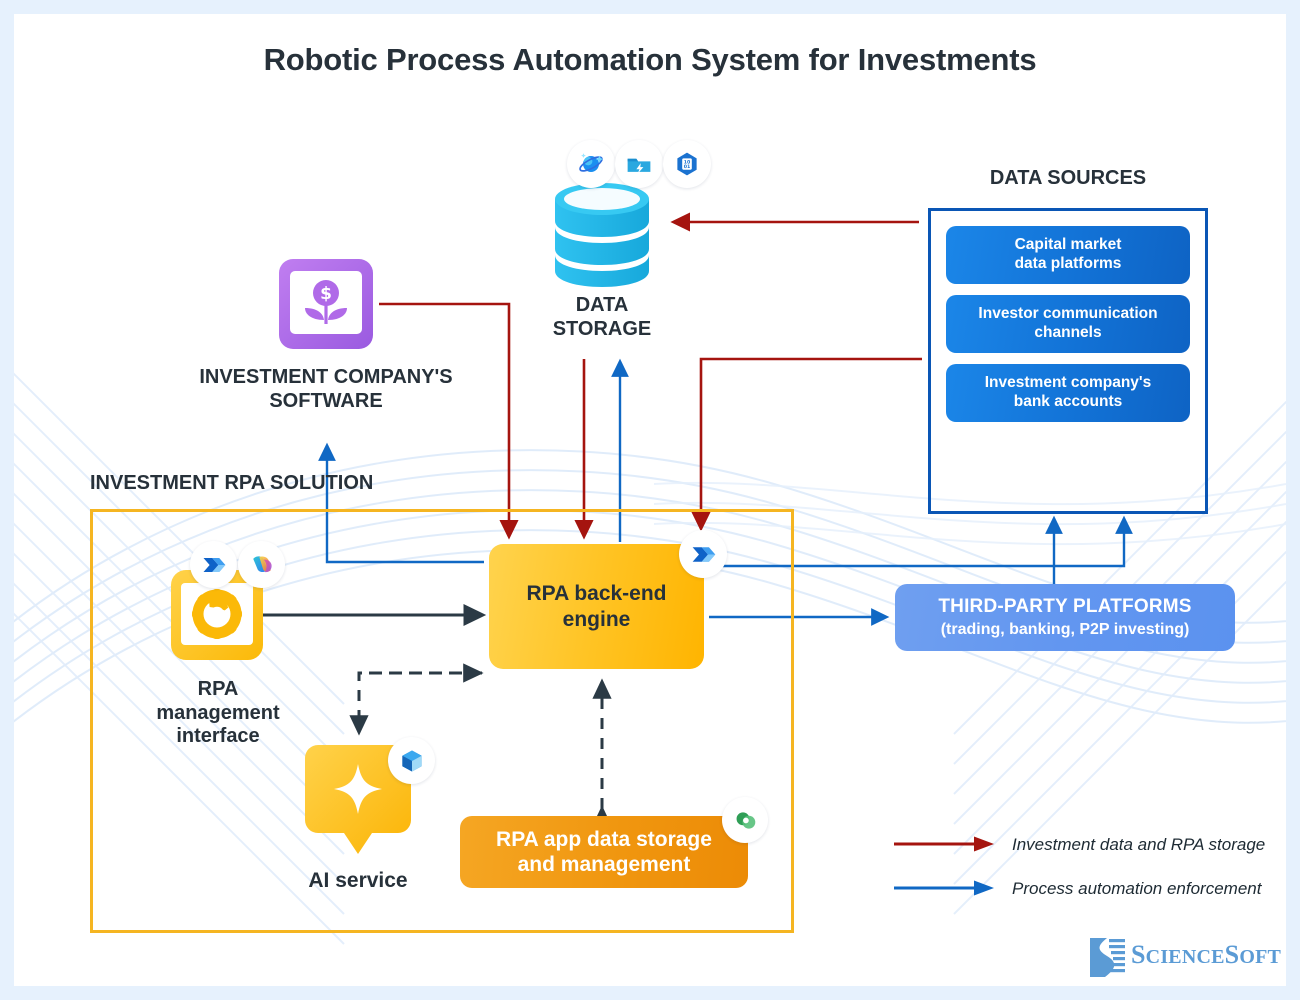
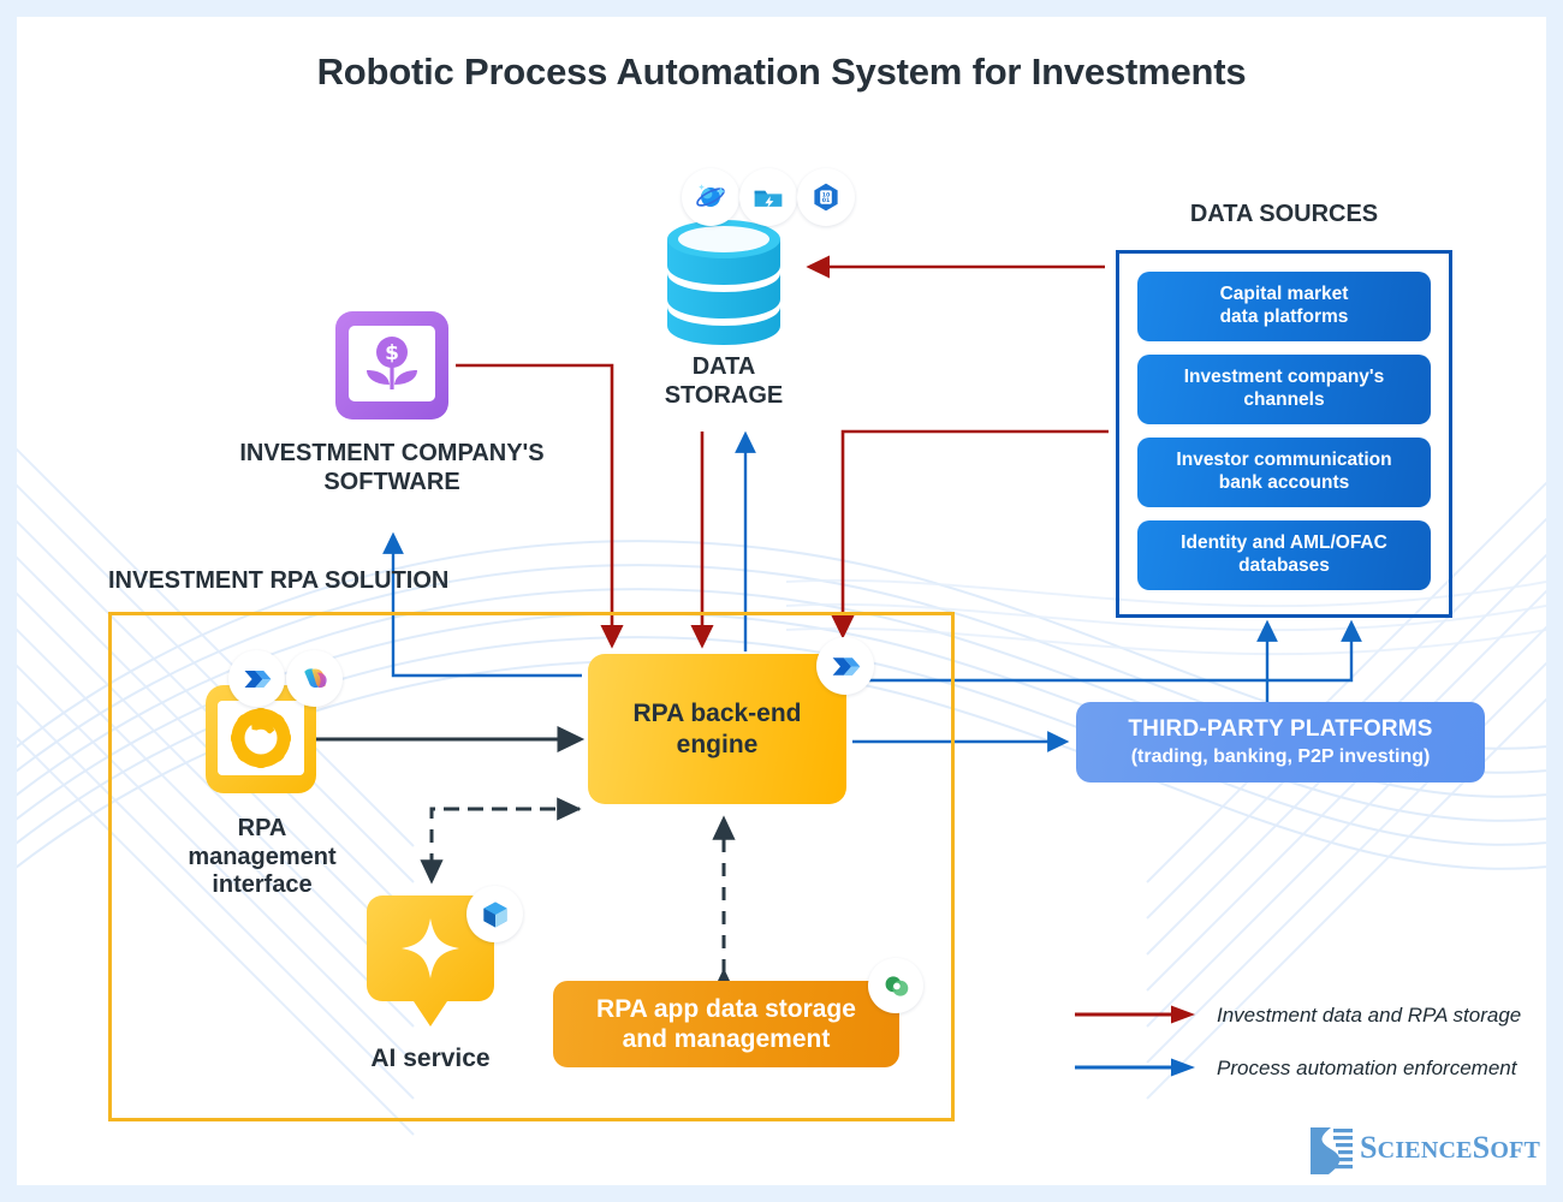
  Robotic Process Automation System for Investments
  DATA
  STORAGE
  DATA SOURCES
  Capital market
  data platforms
- Investor communication
+ Investment company's
  channels
- Investment company's
+ Investor communication
  bank accounts
+ Identity and AML/OFAC
+ databases
  $
  INVESTMENT COMPANY'S
  SOFTWARE
  INVESTMENT RPA SOLUTION
  RPA
  management
  interface
  AI service
  RPA back-end
  engine
  RPA app data storage
  and management
  THIRD-PARTY PLATFORMS
  (trading, banking, P2P investing)
  Investment data and RPA storage
  Process automation enforcement
  SCIENCESOFT
